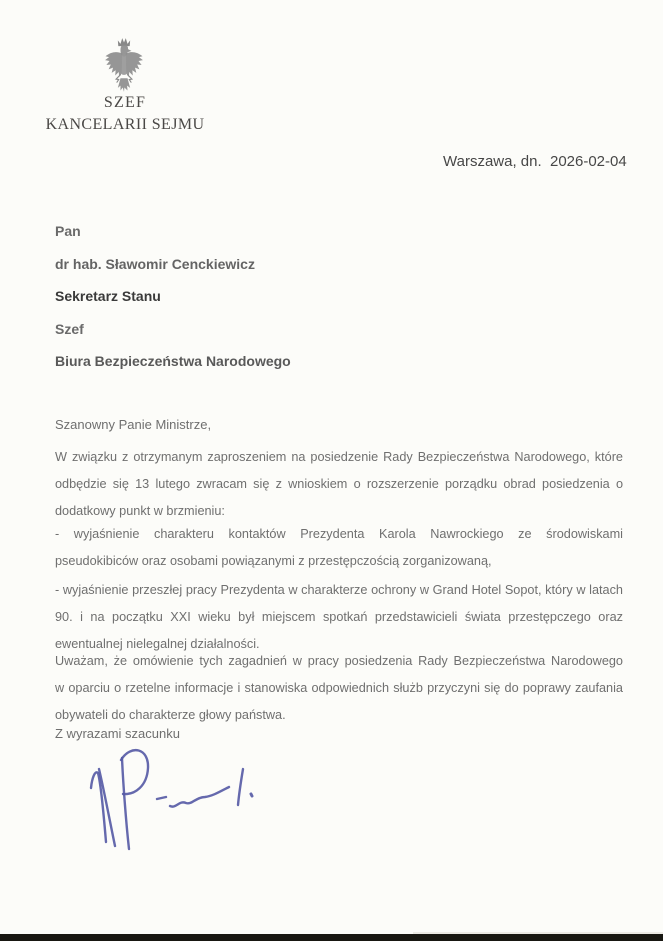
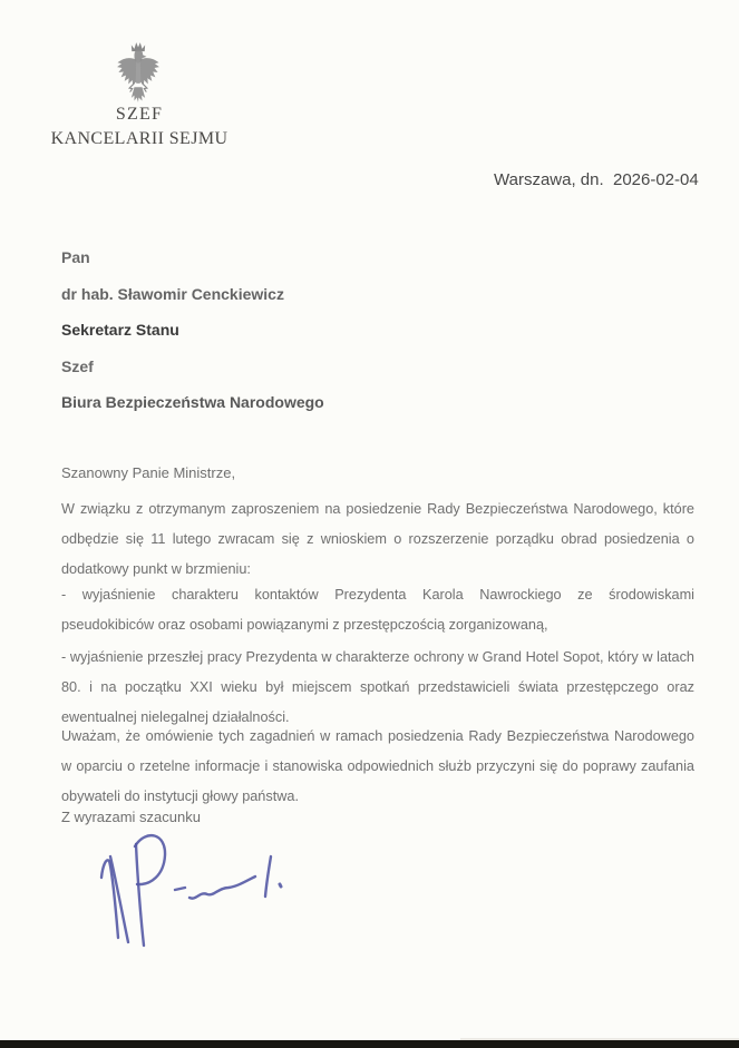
  SZEF
  KANCELARII SEJMU
  Warszawa, dn. 2026-02-04
  Pan
  dr hab. Sławomir Cenckiewicz
  Sekretarz Stanu
  Szef
  Biura Bezpieczeństwa Narodowego
  Szanowny Panie Ministrze,
  W związku z otrzymanym zaproszeniem na posiedzenie Rady Bezpieczeństwa Narodowego, które
- odbędzie się 13 lutego zwracam się z wnioskiem o rozszerzenie porządku obrad posiedzenia o
+ odbędzie się 11 lutego zwracam się z wnioskiem o rozszerzenie porządku obrad posiedzenia o
  dodatkowy punkt w brzmieniu:
  - wyjaśnienie charakteru kontaktów Prezydenta Karola Nawrockiego ze środowiskami
  pseudokibiców oraz osobami powiązanymi z przestępczością zorganizowaną,
  - wyjaśnienie przeszłej pracy Prezydenta w charakterze ochrony w Grand Hotel Sopot, który w latach
- 90. i na początku XXI wieku był miejscem spotkań przedstawicieli świata przestępczego oraz
+ 80. i na początku XXI wieku był miejscem spotkań przedstawicieli świata przestępczego oraz
  ewentualnej nielegalnej działalności.
- Uważam, że omówienie tych zagadnień w pracy posiedzenia Rady Bezpieczeństwa Narodowego
+ Uważam, że omówienie tych zagadnień w ramach posiedzenia Rady Bezpieczeństwa Narodowego
  w oparciu o rzetelne informacje i stanowiska odpowiednich służb przyczyni się do poprawy zaufania
- obywateli do charakterze głowy państwa.
+ obywateli do instytucji głowy państwa.
  Z wyrazami szacunku
